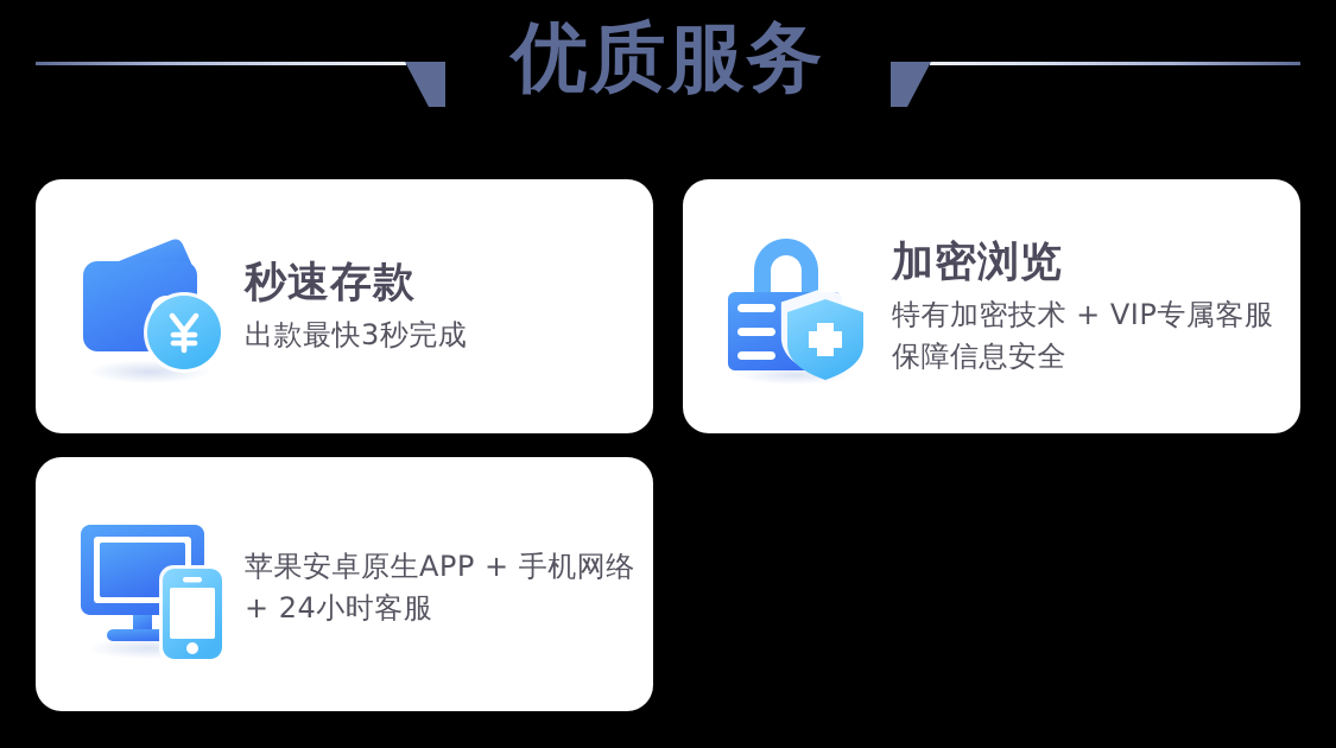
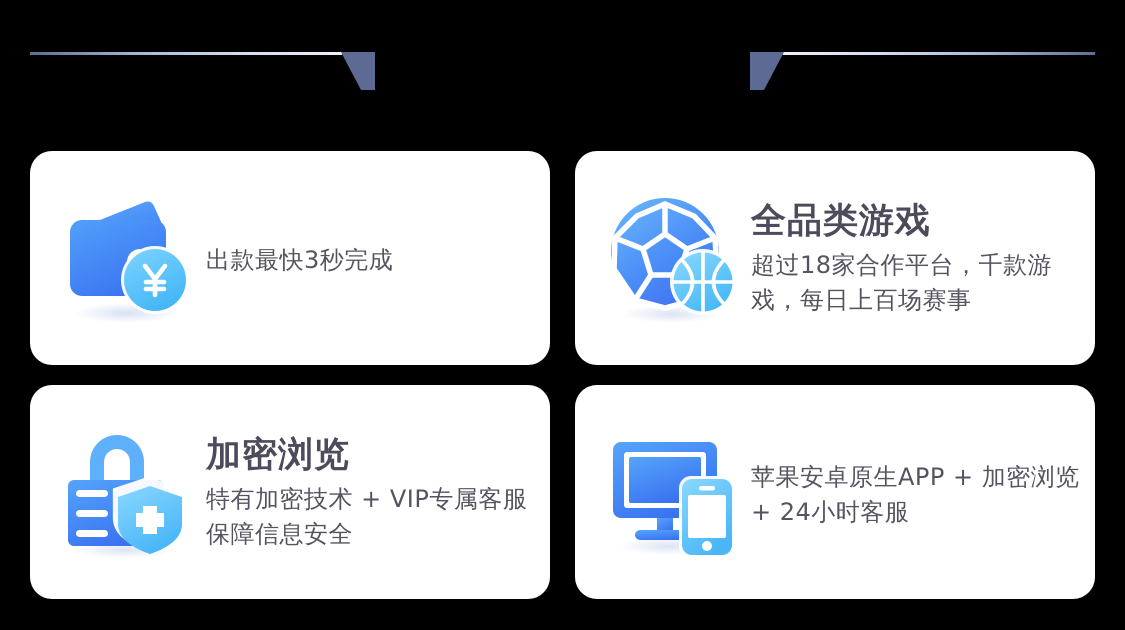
- 优质服务
- 秒速存款
  出款最快3秒完成
+ 全品类游戏
+ 超过18家合作平台，千款游戏，每日上百场赛事
  加密浏览
  特有加密技术 + VIP专属客服保障信息安全
- 苹果安卓原生APP + 手机网络 + 24小时客服
+ 苹果安卓原生APP + 加密浏览 + 24小时客服
